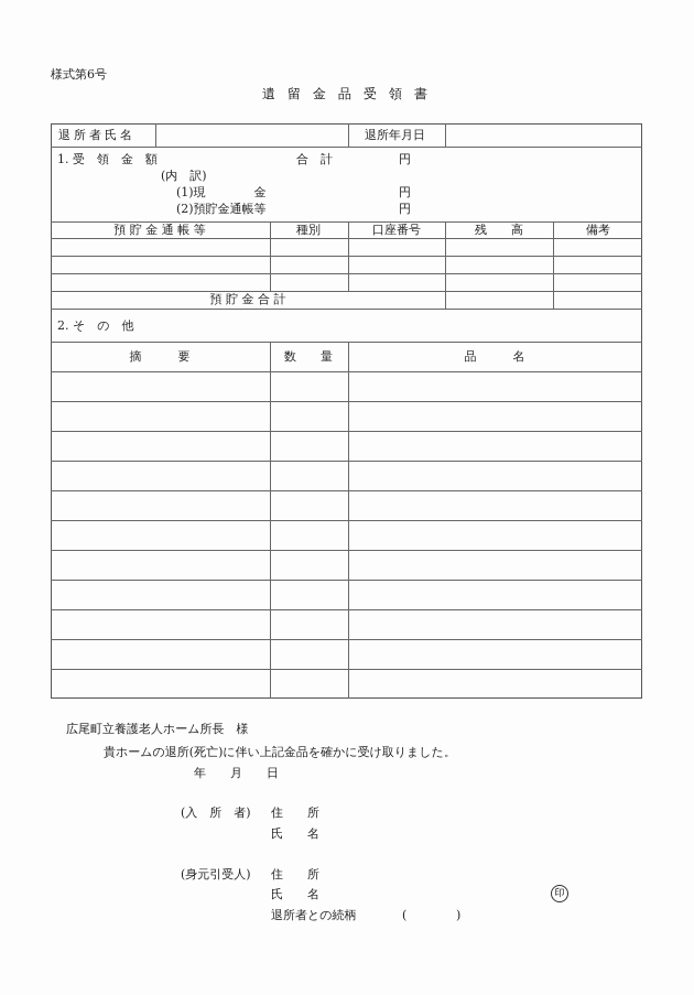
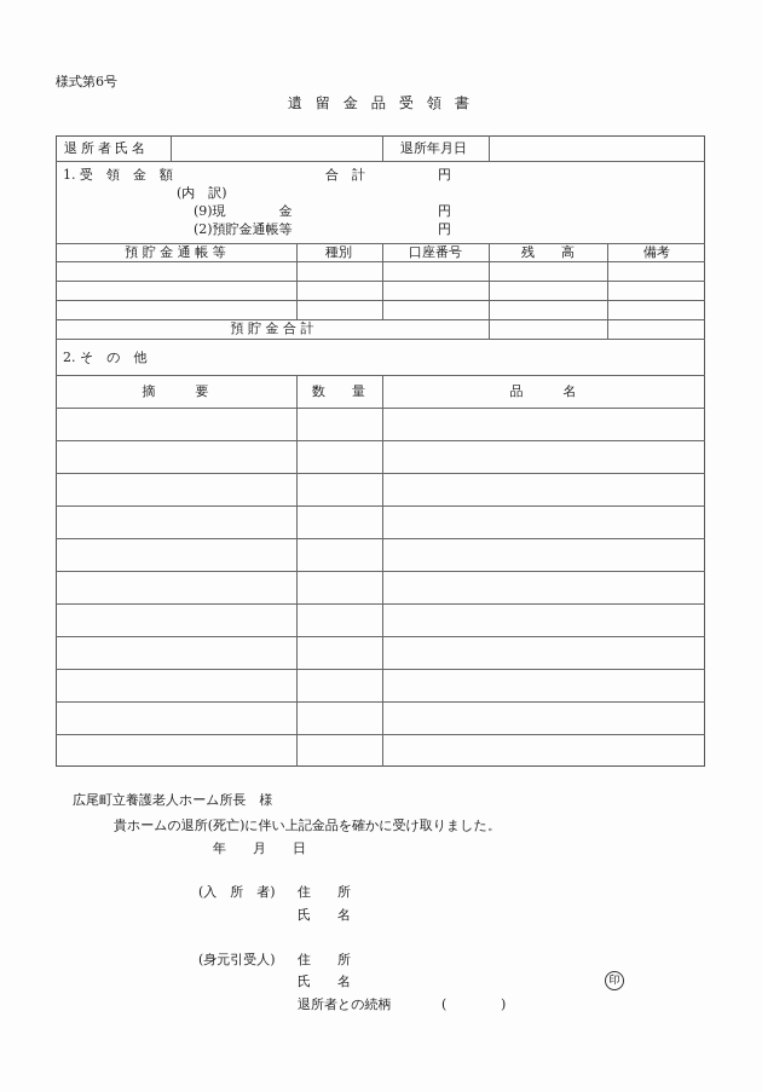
  様式第6号
  遺留金品受領書
  退所者氏名
  退所年月日
  1. 受 領 金 額
  合 計
  円
  (内 訳)
- (1)現 金
+ (9)現 金
  円
  (2)預貯金通帳等
  円
  預 貯 金 通 帳 等
  種別
  口座番号
  残 高
  備考
  預 貯 金 合 計
  2. そ の 他
  摘 要
  数 量
  品 名
  広尾町立養護老人ホーム所長 様
  貴ホームの退所(死亡)に伴い上記金品を確かに受け取りました。
  年 月 日
  (入 所 者)
  住 所
  氏 名
  (身元引受人)
  住 所
  氏 名
  印
  退所者との続柄
  (
  )
